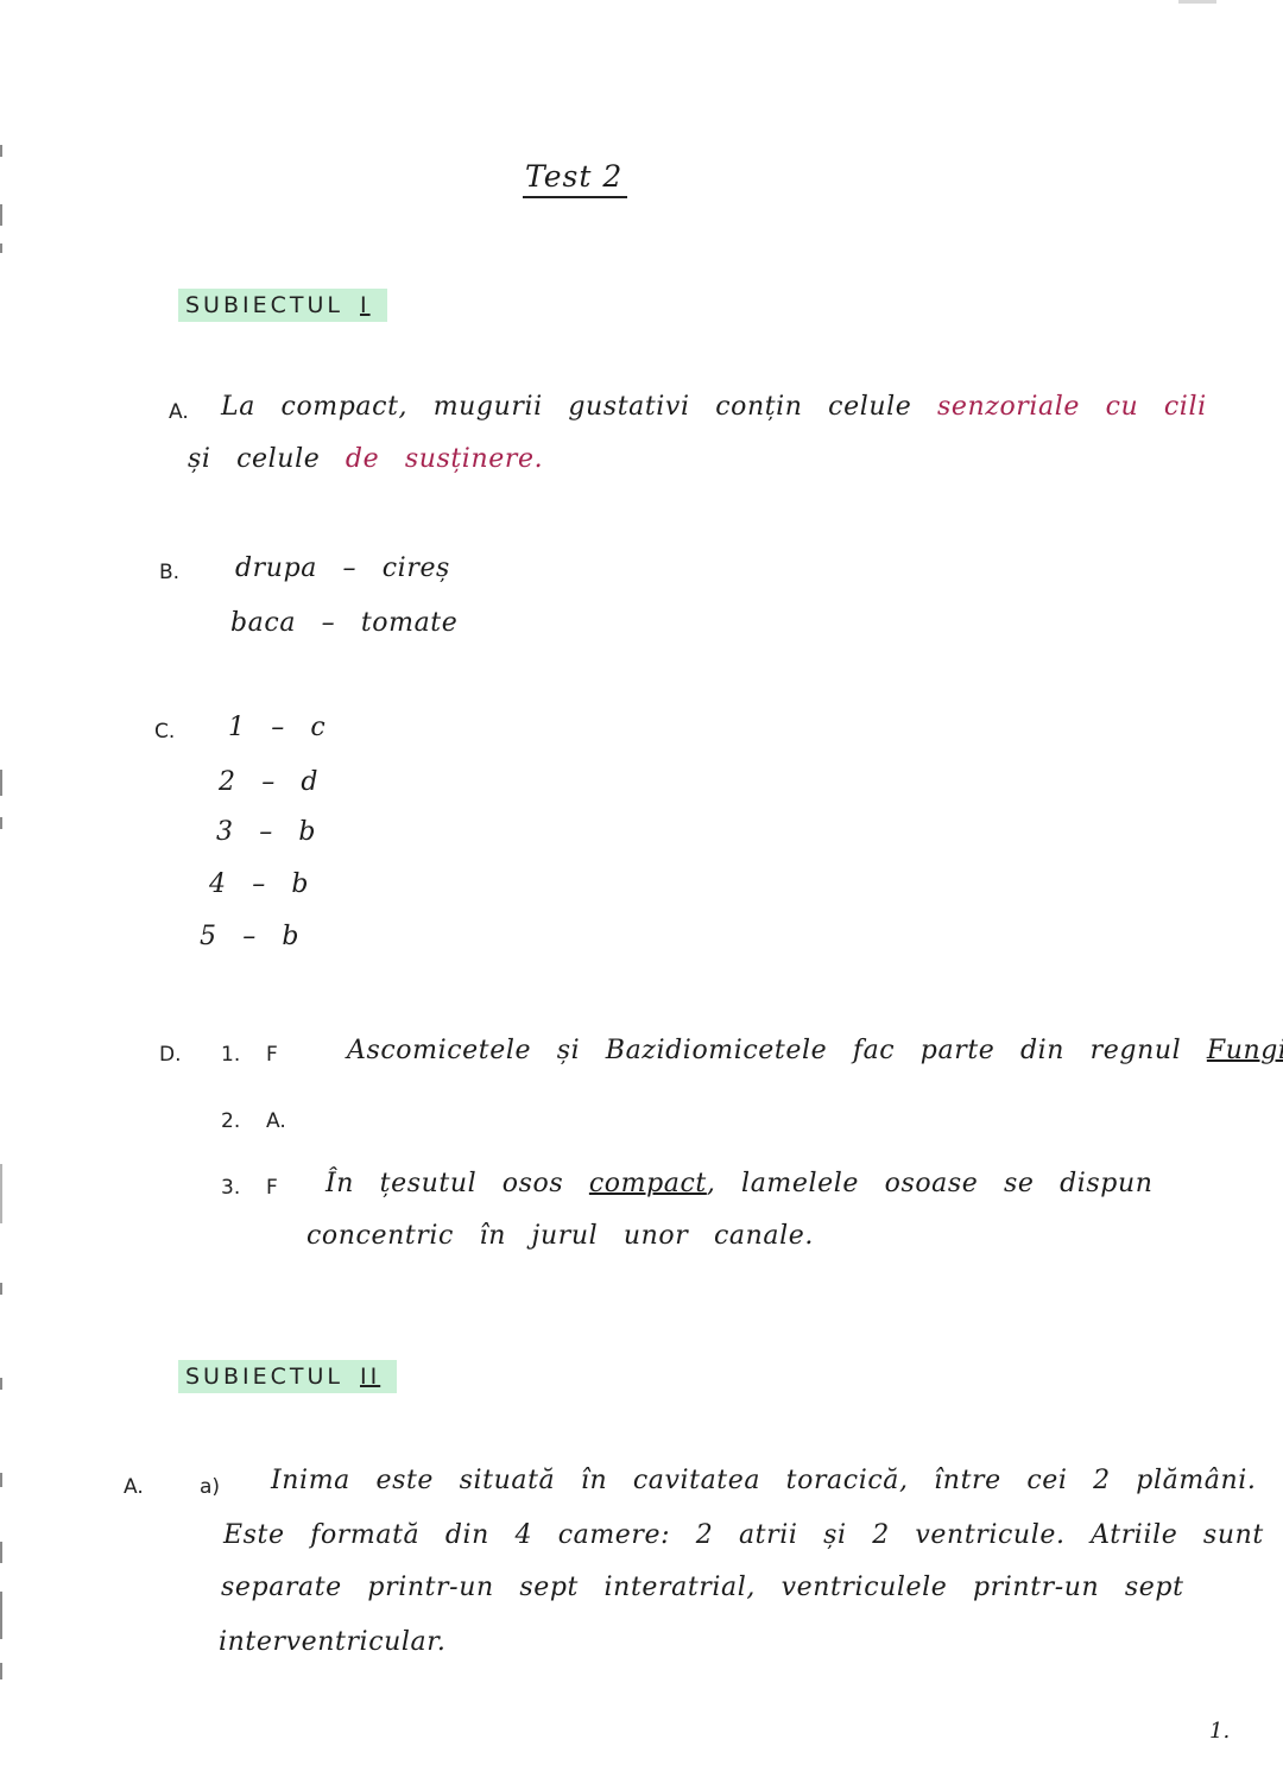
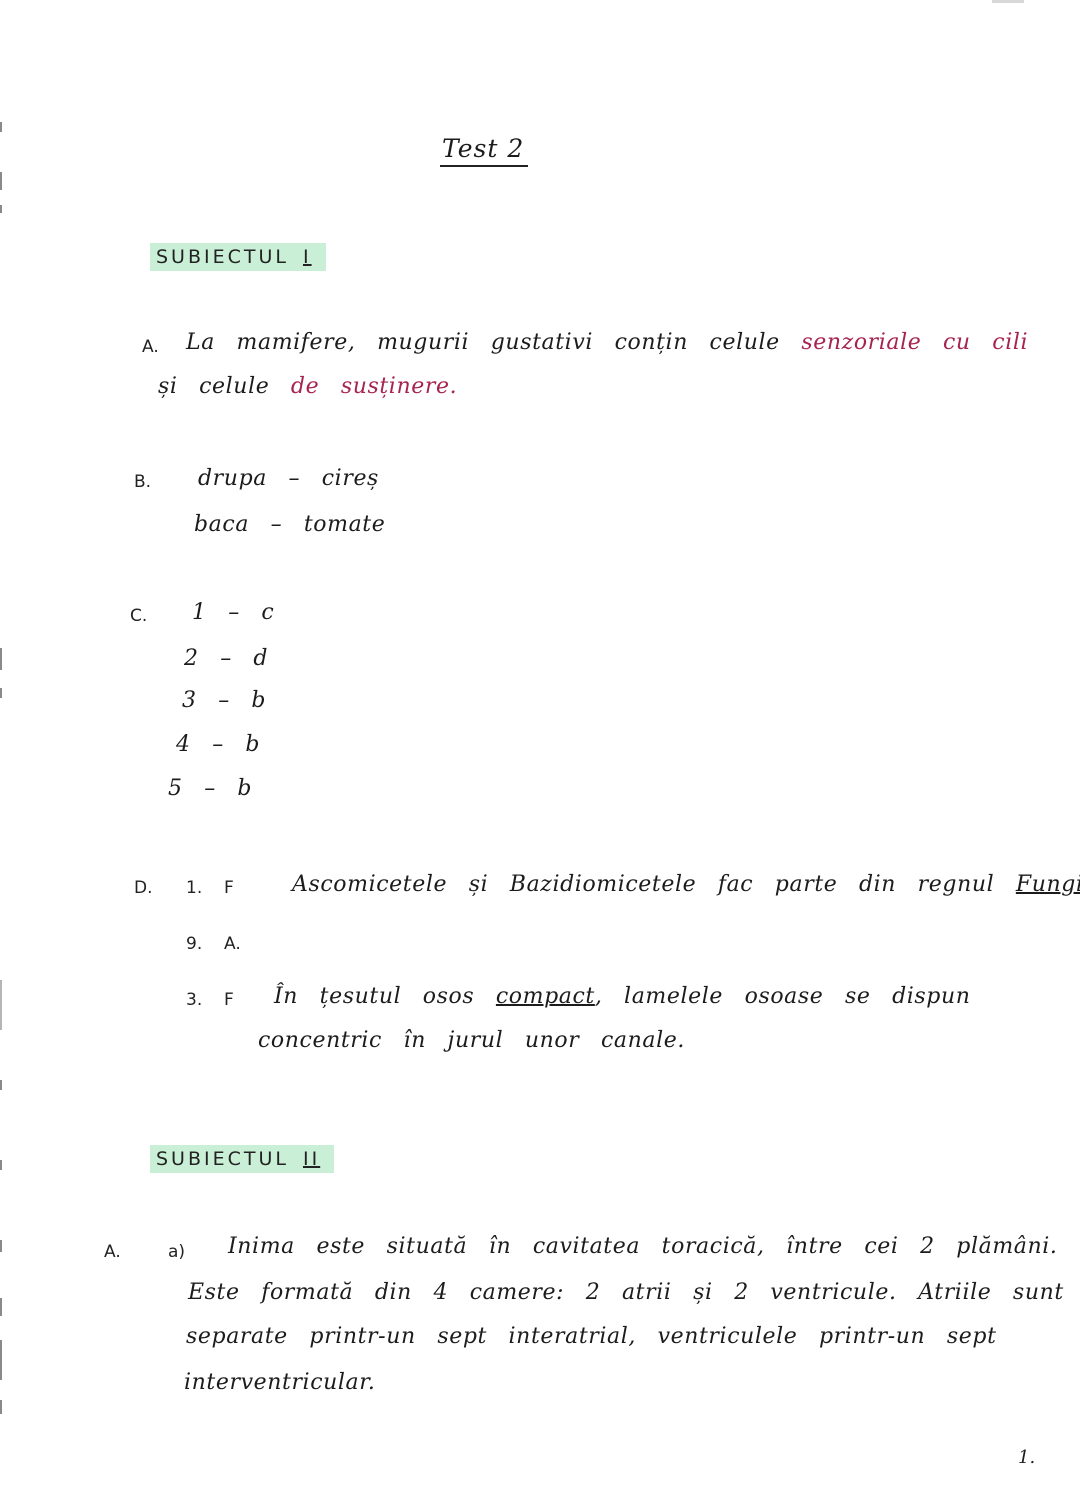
  Test 2
  SUBIECTUL I
  A.
- La compact, mugurii gustativi conțin celule senzoriale cu cili
+ La mamifere, mugurii gustativi conțin celule senzoriale cu cili
  și celule de susținere.
  B.
  drupa – cireș
  baca – tomate
  C.
  1 – c
  2 – d
  3 – b
  4 – b
  5 – b
  D.
  1.
  F
  Ascomicetele și Bazidiomicetele fac parte din regnul Fung
- 2.
+ 9.
  A.
  3.
  F
  În țesutul osos compact, lamelele osoase se dispun
  concentric în jurul unor canale.
  SUBIECTUL II
  A.
  a)
  Inima este situată în cavitatea toracică, între cei 2 plămâni.
  Este formată din 4 camere: 2 atrii și 2 ventricule. Atriile sunt
  separate printr-un sept interatrial, ventriculele printr-un sept
  interventricular.
  1.
